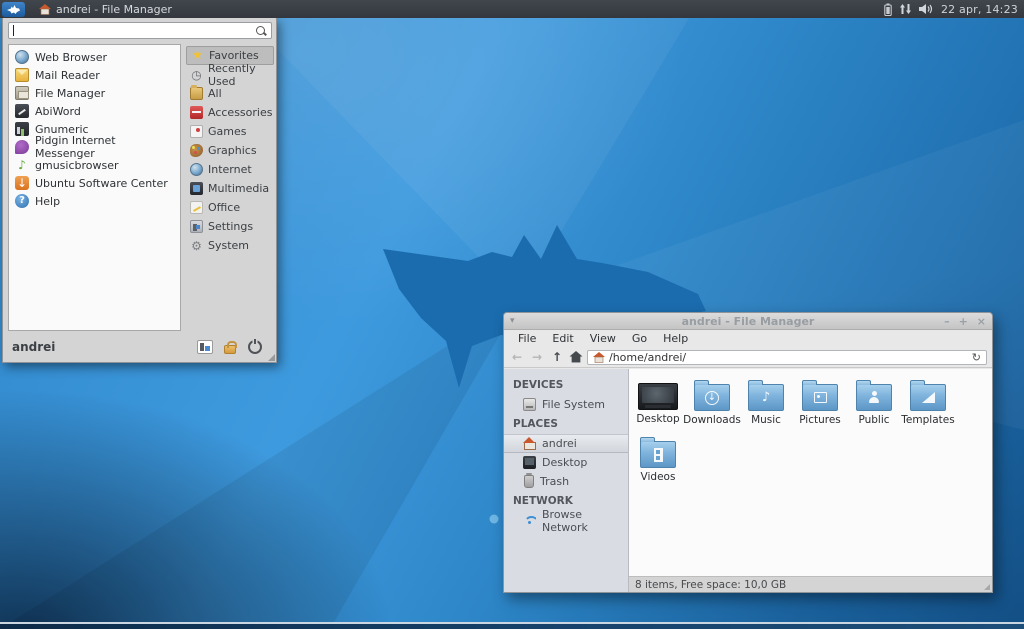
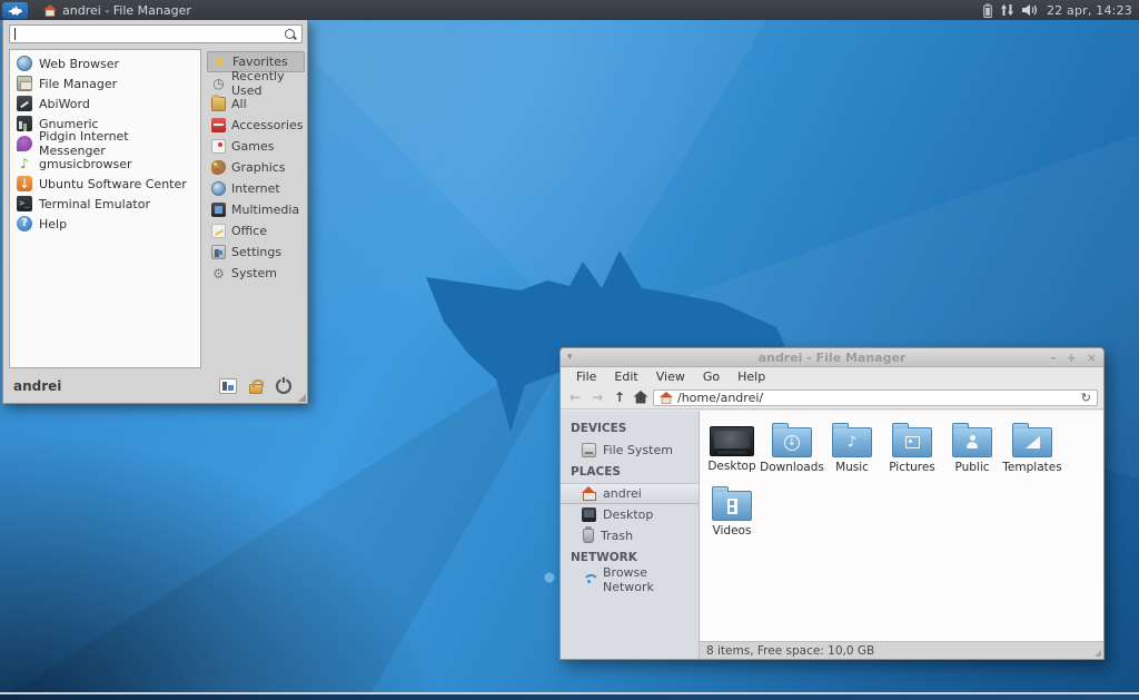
  andrei - File Manager
  22 apr, 14:23
  Web Browser
- Mail Reader
  File Manager
  AbiWord
  Gnumeric
  Pidgin Internet Messenger
  ♪
  gmusicbrowser
  ↓
  Ubuntu Software Center
+ >_
+ Terminal Emulator
  ?
  Help
  ★
  Favorites
  ◷
  Recently Used
  All
  Accessories
  Games
  Graphics
  Internet
  Multimedia
  Office
  Settings
  ⚙
  System
  andrei
  ▾
  andrei - File Manager
  –
  +
  ×
  File
  Edit
  View
  Go
  Help
  ←
  →
  ↑
  /home/andrei/
  ↻
  DEVICES
  File System
  PLACES
  andrei
  Desktop
  Trash
  NETWORK
  Browse Network
  Desktop
  ↓
  Downloads
  ♪
  Music
  Pictures
  Public
  Templates
  Videos
  8 items, Free space: 10,0 GB
